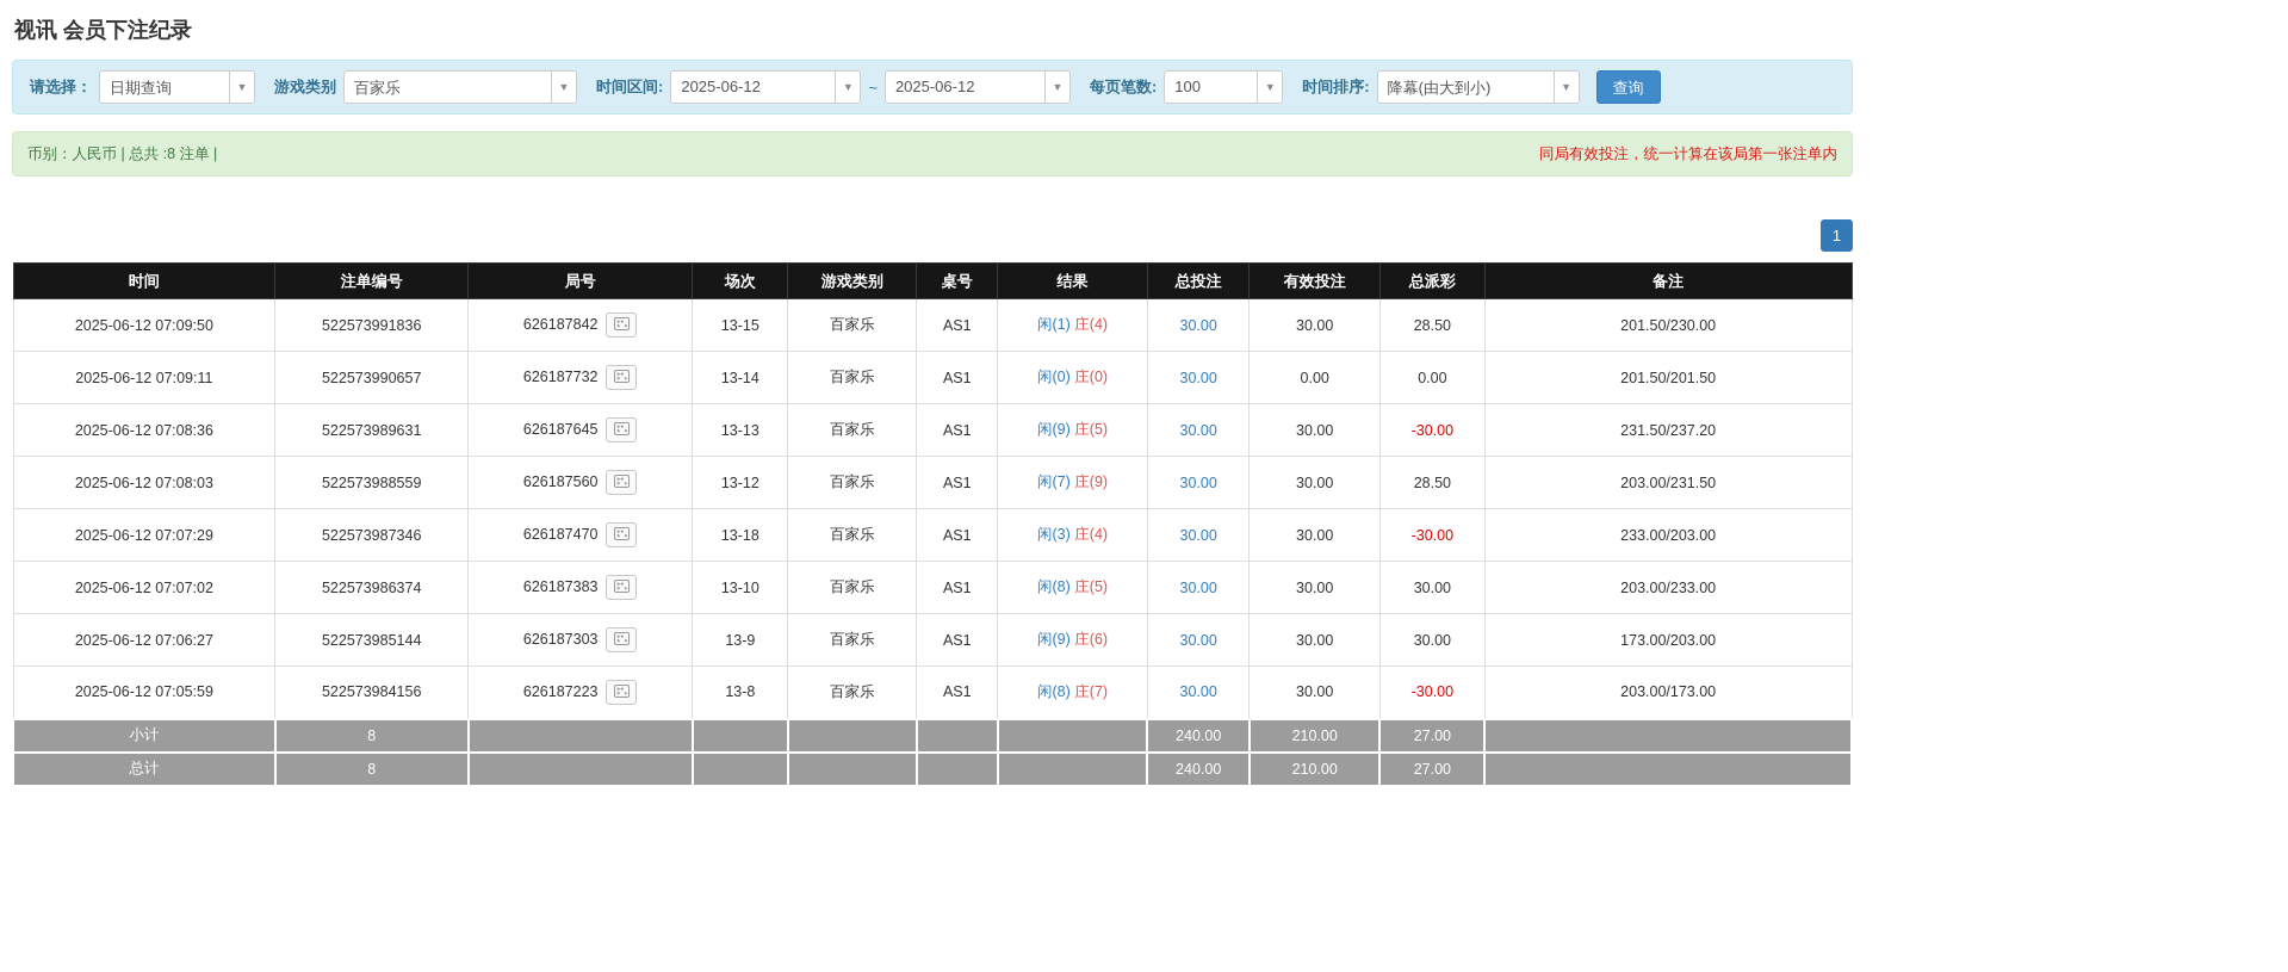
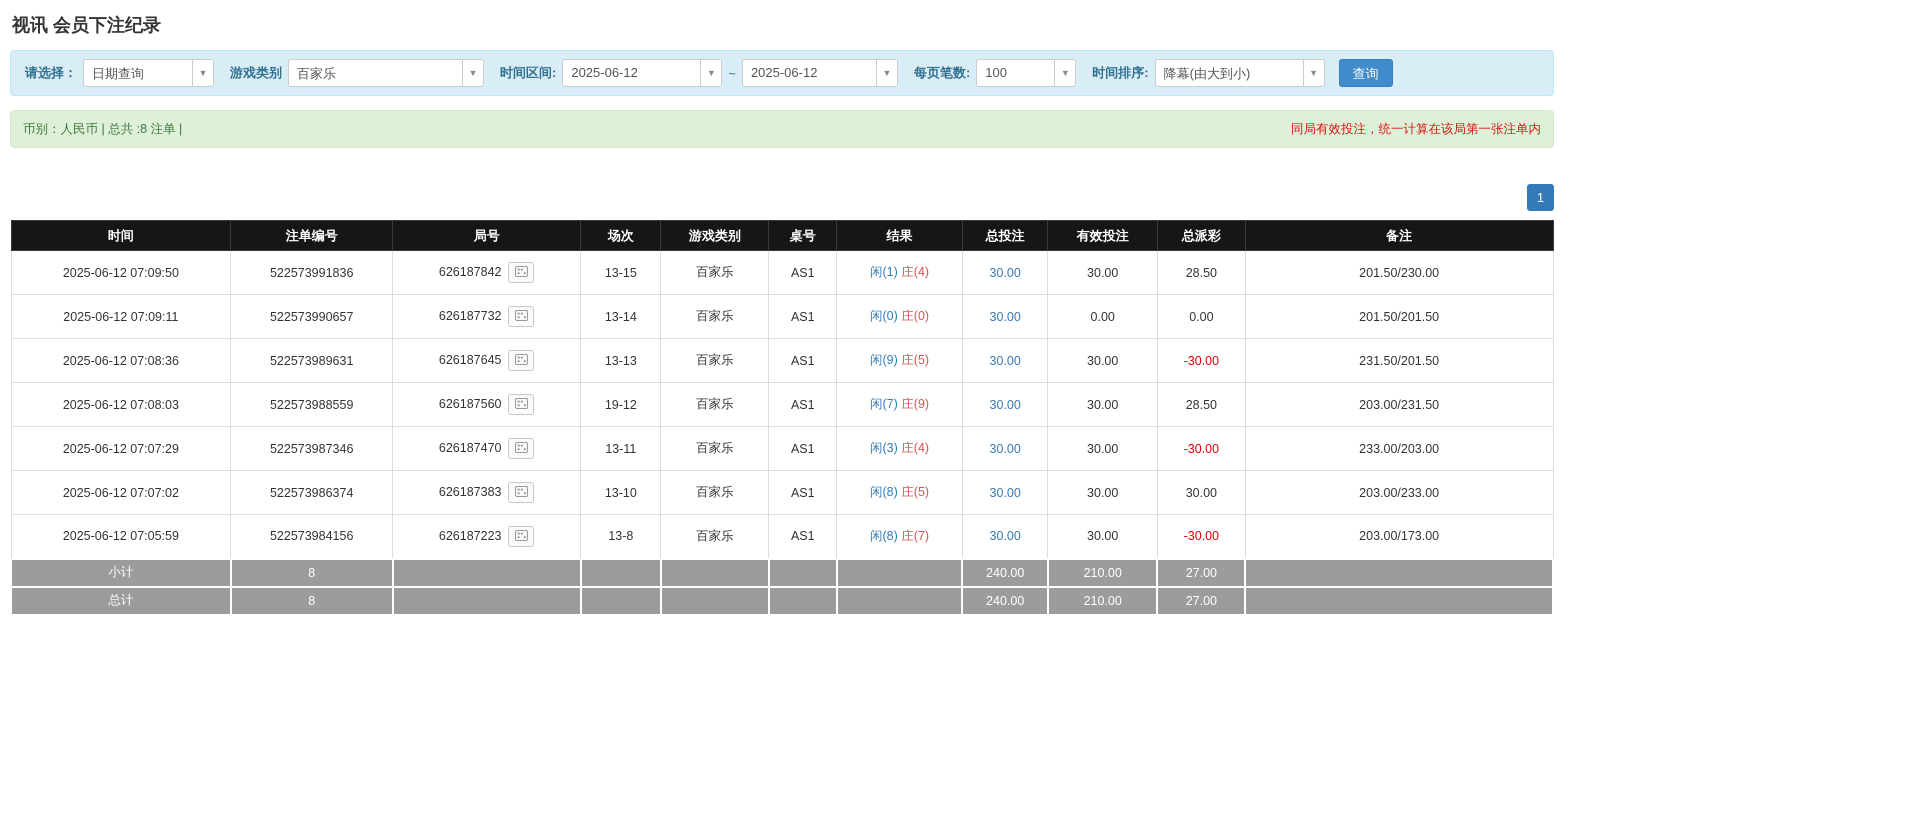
  视讯 会员下注纪录
  请选择：
  日期查询
  ▼
  游戏类别
  百家乐
  ▼
  时间区间:
  2025-06-12
  ▼
  ~
  2025-06-12
  ▼
  每页笔数:
  100
  ▼
  时间排序:
  降幕(由大到小)
  ▼
  查询
  币别：人民币 | 总共 :8 注单 |
  同局有效投注，统一计算在该局第一张注单内
  1
  时间	注单编号	局号	场次	游戏类别	桌号	结果	总投注	有效投注	总派彩	备注
  2025-06-12 07:09:50	522573991836	626187842	13-15	百家乐	AS1	闲(1) 庄(4)	30.00	30.00	28.50	201.50/230.00
  2025-06-12 07:09:11	522573990657	626187732	13-14	百家乐	AS1	闲(0) 庄(0)	30.00	0.00	0.00	201.50/201.50
- 2025-06-12 07:08:36	522573989631	626187645	13-13	百家乐	AS1	闲(9) 庄(5)	30.00	30.00	-30.00	231.50/237.20
+ 2025-06-12 07:08:36	522573989631	626187645	13-13	百家乐	AS1	闲(9) 庄(5)	30.00	30.00	-30.00	231.50/201.50
- 2025-06-12 07:08:03	522573988559	626187560	13-12	百家乐	AS1	闲(7) 庄(9)	30.00	30.00	28.50	203.00/231.50
+ 2025-06-12 07:08:03	522573988559	626187560	19-12	百家乐	AS1	闲(7) 庄(9)	30.00	30.00	28.50	203.00/231.50
- 2025-06-12 07:07:29	522573987346	626187470	13-18	百家乐	AS1	闲(3) 庄(4)	30.00	30.00	-30.00	233.00/203.00
+ 2025-06-12 07:07:29	522573987346	626187470	13-11	百家乐	AS1	闲(3) 庄(4)	30.00	30.00	-30.00	233.00/203.00
  2025-06-12 07:07:02	522573986374	626187383	13-10	百家乐	AS1	闲(8) 庄(5)	30.00	30.00	30.00	203.00/233.00
- 2025-06-12 07:06:27	522573985144	626187303	13-9	百家乐	AS1	闲(9) 庄(6)	30.00	30.00	30.00	173.00/203.00
  2025-06-12 07:05:59	522573984156	626187223	13-8	百家乐	AS1	闲(8) 庄(7)	30.00	30.00	-30.00	203.00/173.00
  小计	8						240.00	210.00	27.00
  总计	8						240.00	210.00	27.00
